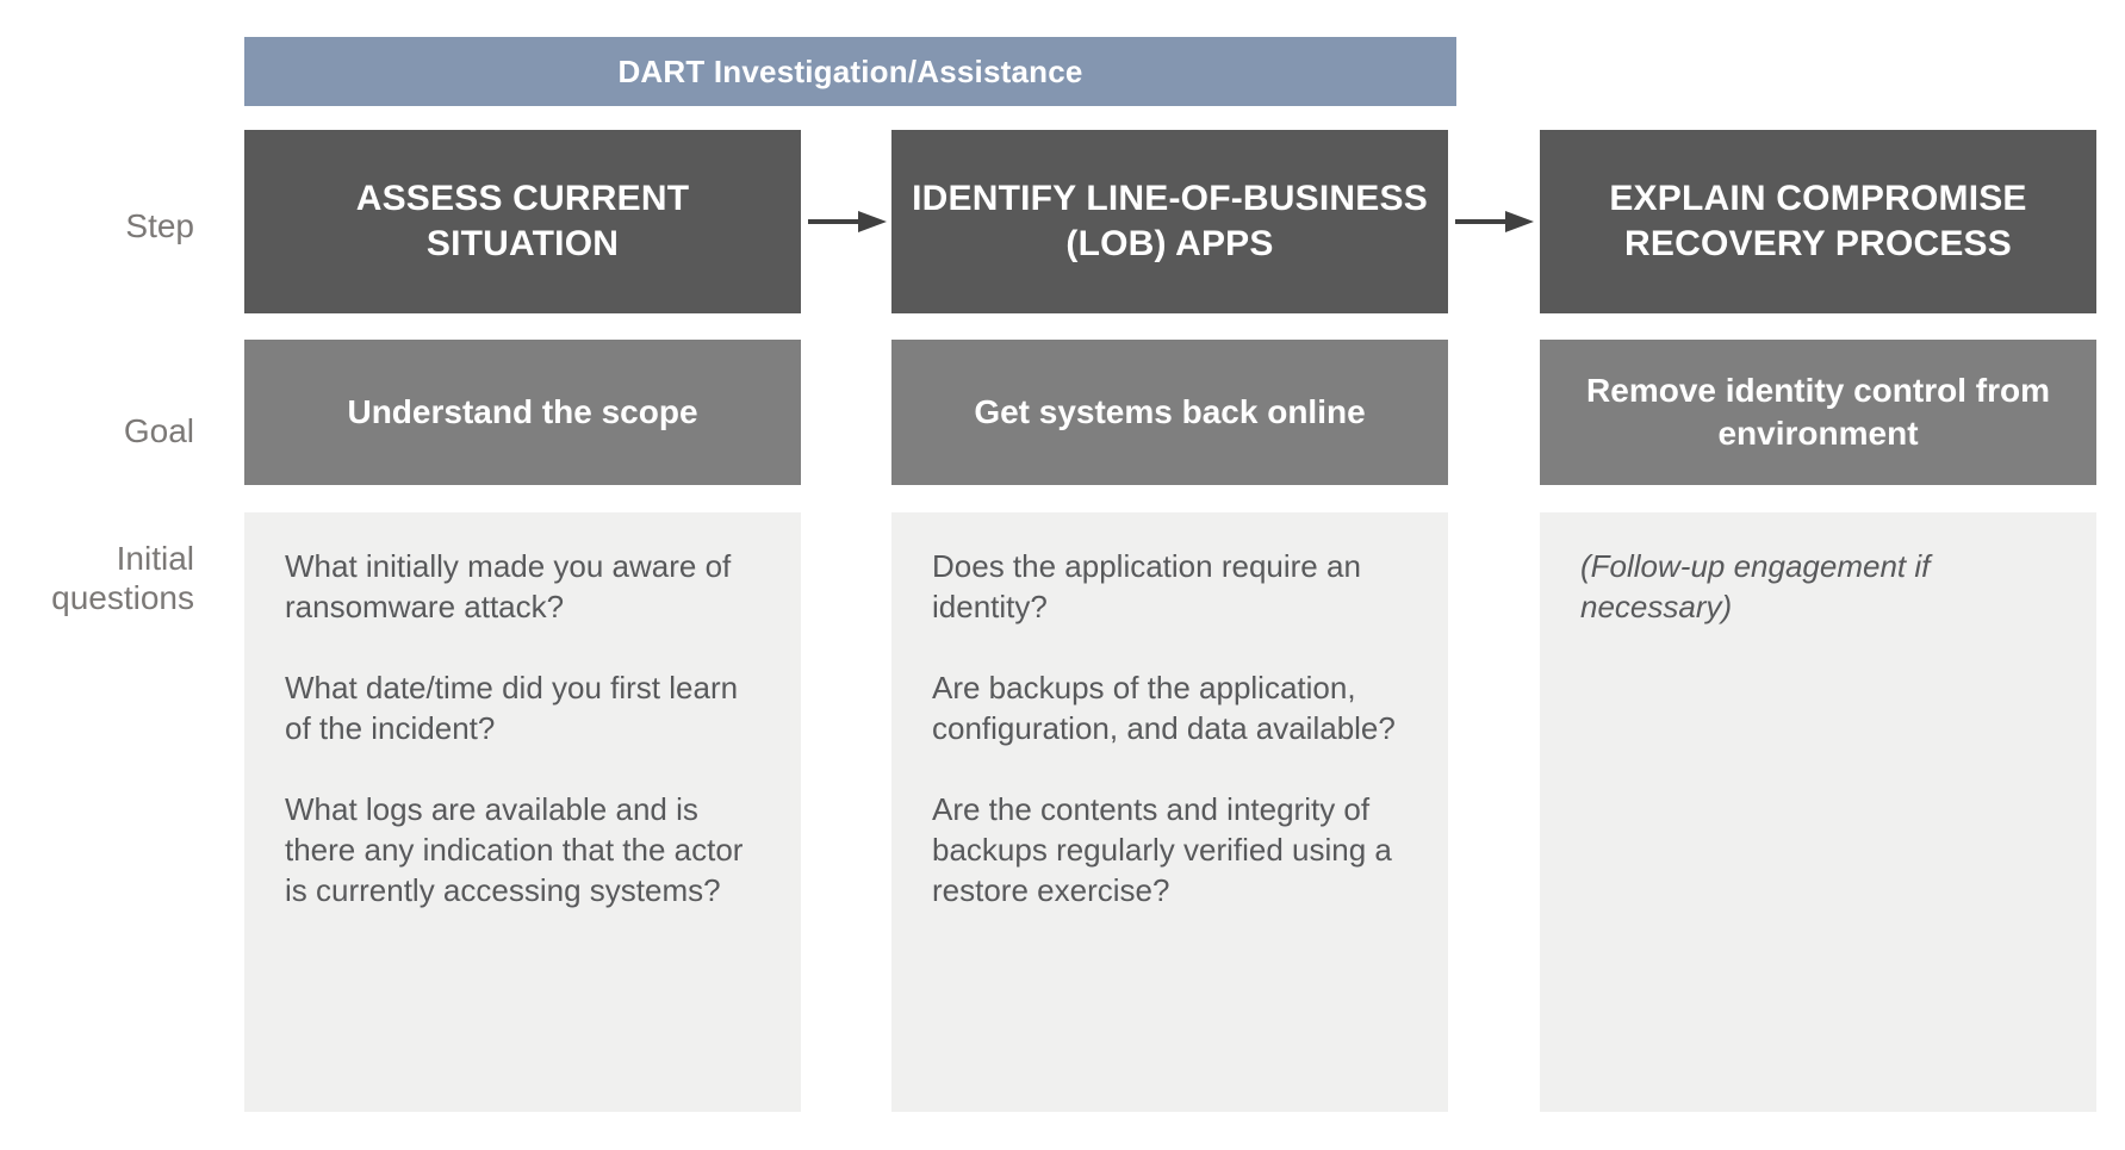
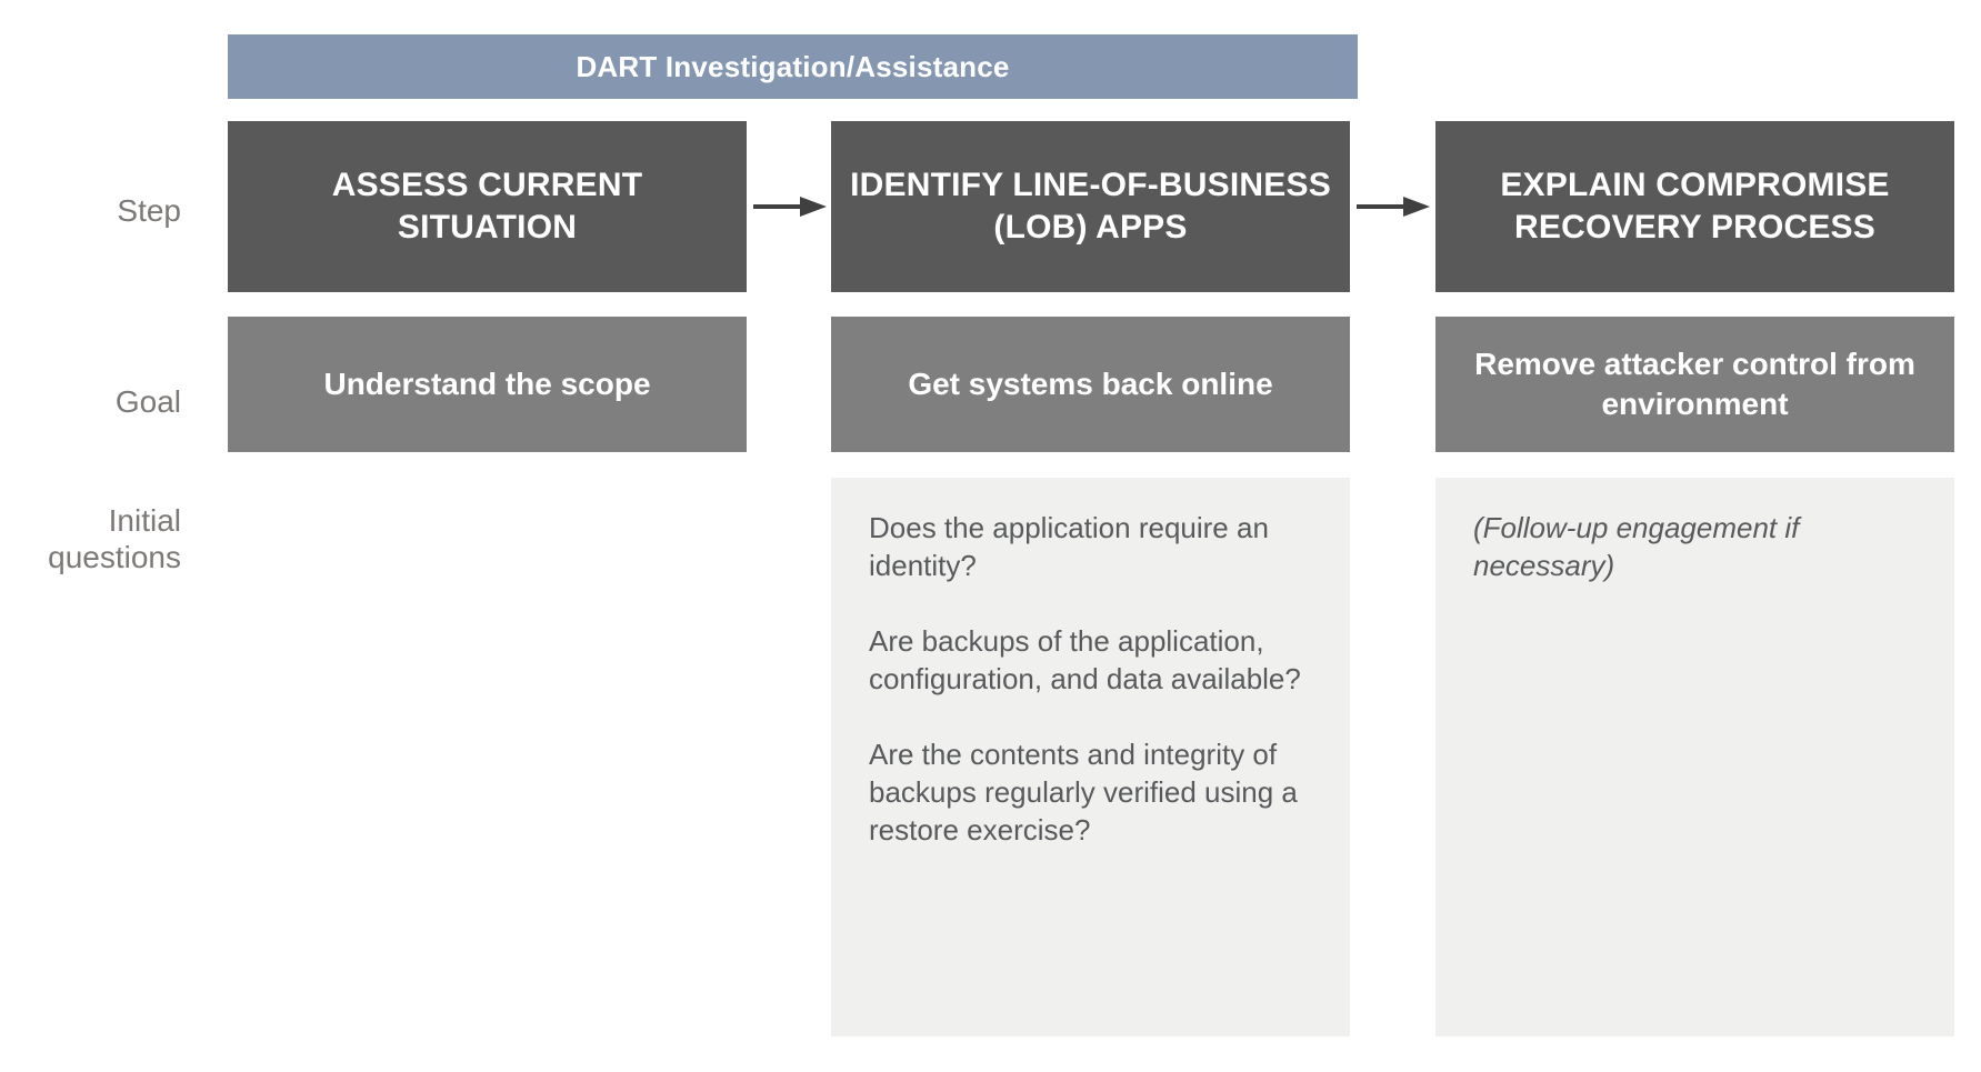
  DART Investigation/Assistance
  Step
  Goal
  Initial
  questions
  ASSESS CURRENT SITUATION
  Understand the scope
- What initially made you aware of ransomware attack?
- What date/time did you first learn of the incident?
- What logs are available and is there any indication that the actor is currently accessing systems?
  IDENTIFY LINE-OF-BUSINESS (LOB) APPS
  Get systems back online
  Does the application require an identity?
  Are backups of the application, configuration, and data available?
  Are the contents and integrity of backups regularly verified using a restore exercise?
  EXPLAIN COMPROMISE RECOVERY PROCESS
- Remove identity control from environment
+ Remove attacker control from environment
  (Follow-up engagement if necessary)
